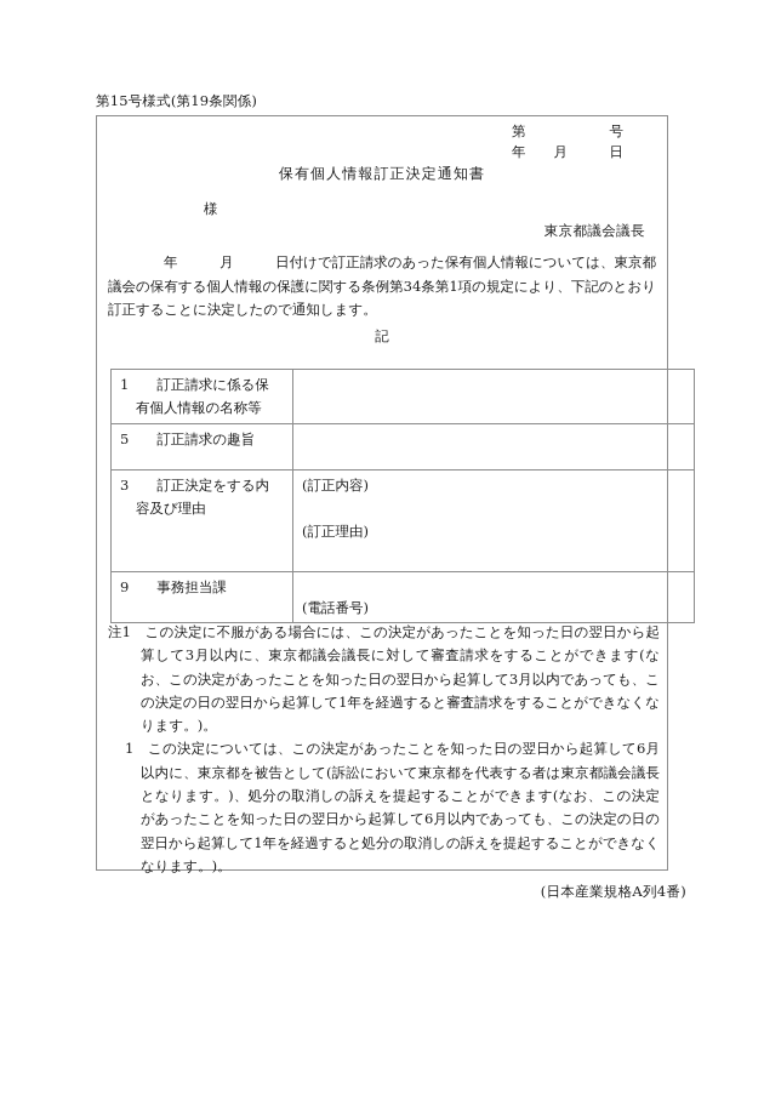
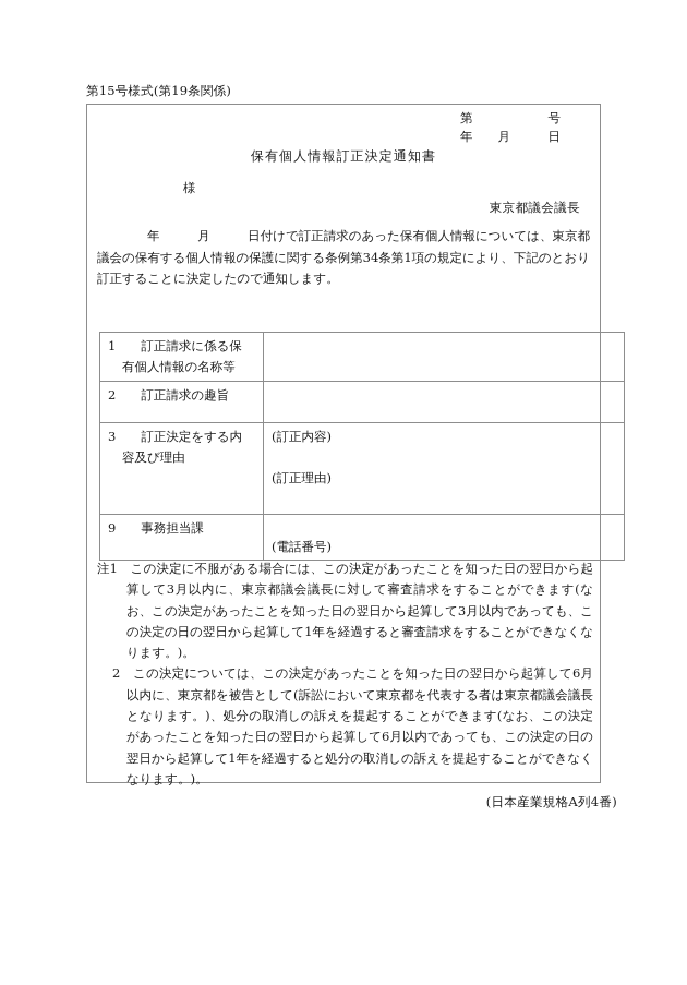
  第15号様式(第19条関係)
  第 号
  年 月 日
  保有個人情報訂正決定通知書
  様
  東京都議会議長
  年 月 日付けで訂正請求のあった保有個人情報については、東京都議会の保有する個人情報の保護に関する条例第34条第1項の規定により、下記のとおり訂正することに決定したので通知します。
- 記
  1 訂正請求に係る保 有個人情報の名称等
- 5 訂正請求の趣旨
+ 2 訂正請求の趣旨
  3 訂正決定をする内 容及び理由	(訂正内容) (訂正理由)
  9 事務担当課	(電話番号)
  注1 この決定に不服がある場合には、この決定があったことを知った日の翌日から起算して3月以内に、東京都議会議長に対して審査請求をすることができます(なお、この決定があったことを知った日の翌日から起算して3月以内であっても、この決定の日の翌日から起算して1年を経過すると審査請求をすることができなくなります。)。
- 1 この決定については、この決定があったことを知った日の翌日から起算して6月以内に、東京都を被告として(訴訟において東京都を代表する者は東京都議会議長となります。)、処分の取消しの訴えを提起することができます(なお、この決定があったことを知った日の翌日から起算して6月以内であっても、この決定の日の翌日から起算して1年を経過すると処分の取消しの訴えを提起することができなくなります。)。
+ 2 この決定については、この決定があったことを知った日の翌日から起算して6月以内に、東京都を被告として(訴訟において東京都を代表する者は東京都議会議長となります。)、処分の取消しの訴えを提起することができます(なお、この決定があったことを知った日の翌日から起算して6月以内であっても、この決定の日の翌日から起算して1年を経過すると処分の取消しの訴えを提起することができなくなります。)。
  (日本産業規格A列4番)
